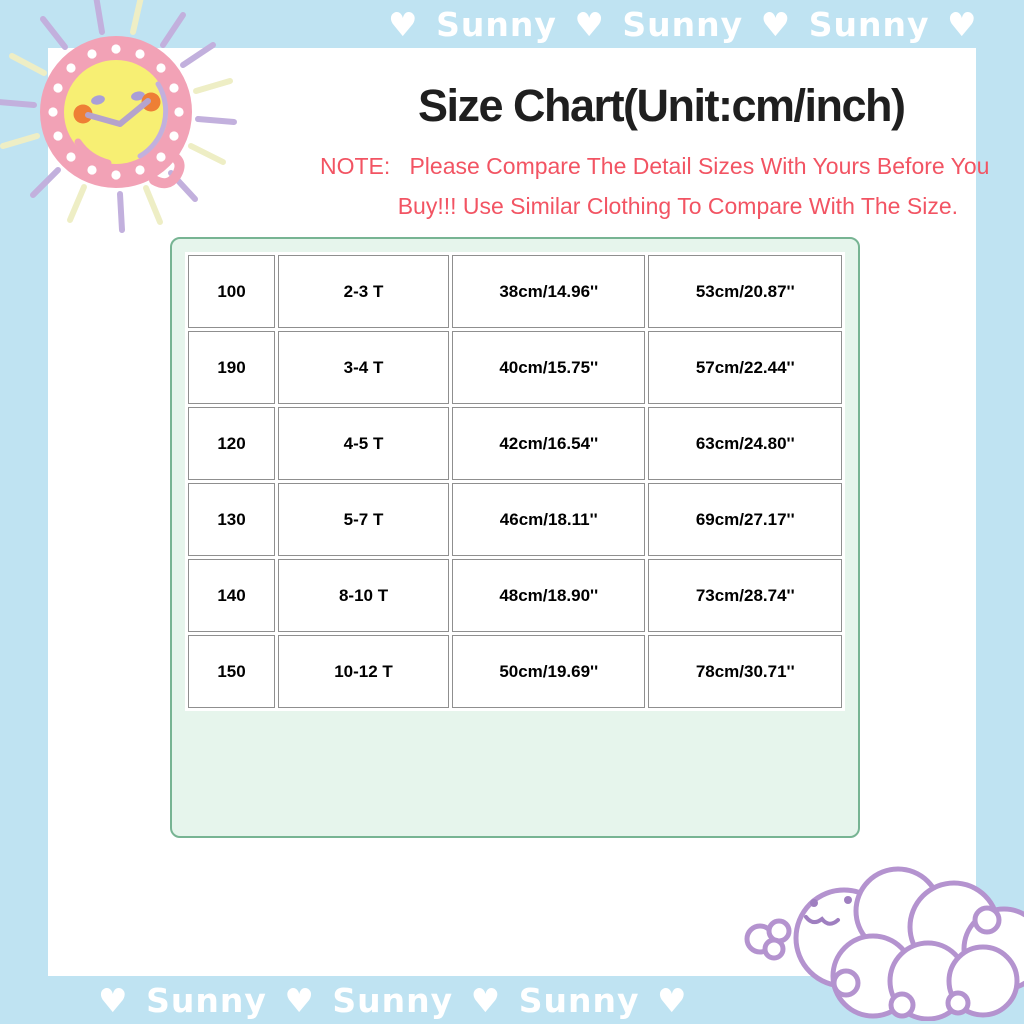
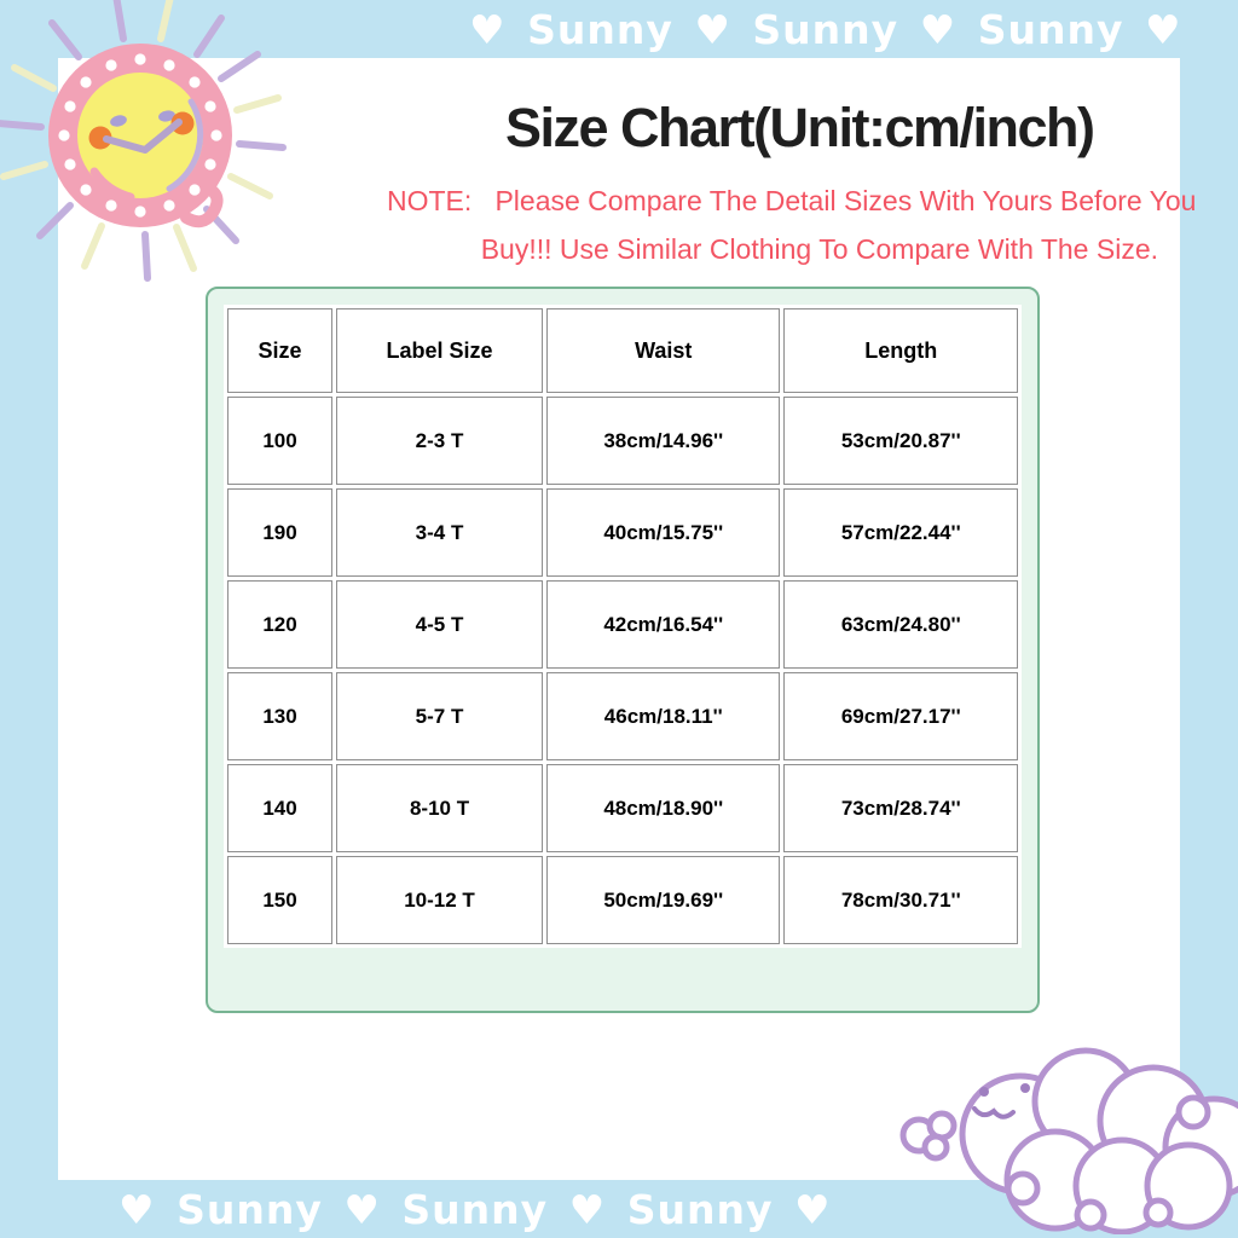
  ♥ Sunny ♥ Sunny ♥ Sunny ♥
  ♥ Sunny ♥ Sunny ♥ Sunny ♥
  Size Chart(Unit:cm/inch)
  NOTE: Please Compare The Detail Sizes With Yours Before You
  Buy!!! Use Similar Clothing To Compare With The Size.
+ Size	Label Size	Waist	Length
  100	2-3 T	38cm/14.96''	53cm/20.87''
  190	3-4 T	40cm/15.75''	57cm/22.44''
  120	4-5 T	42cm/16.54''	63cm/24.80''
  130	5-7 T	46cm/18.11''	69cm/27.17''
  140	8-10 T	48cm/18.90''	73cm/28.74''
  150	10-12 T	50cm/19.69''	78cm/30.71''
